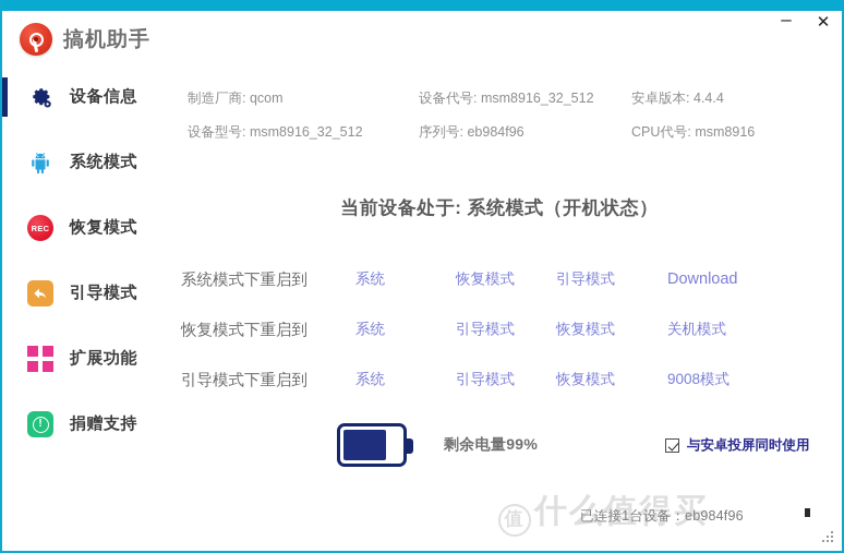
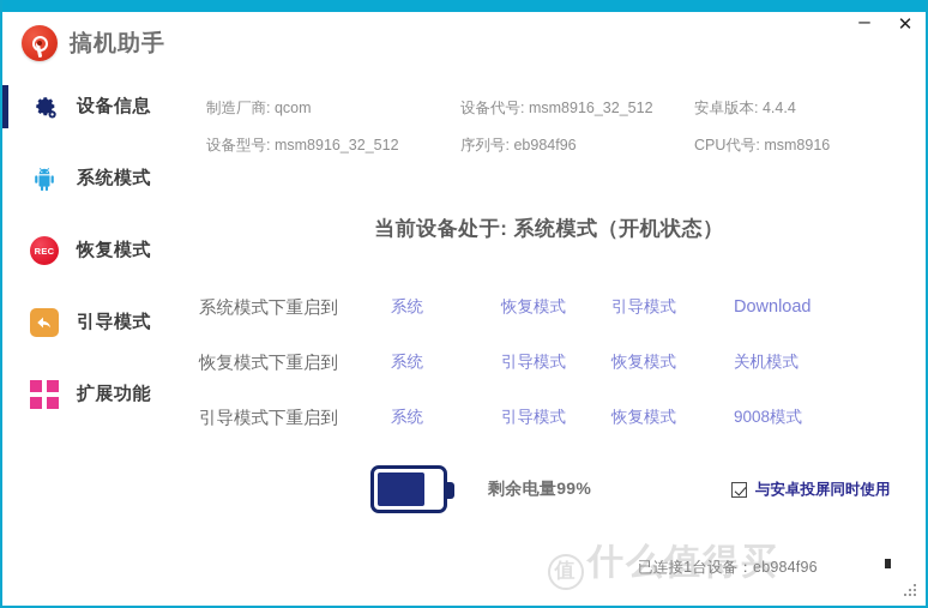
  –
  ✕
  搞机助手
  设备信息
  系统模式
  REC
  恢复模式
  引导模式
  扩展功能
- !
- 捐赠支持
  制造厂商: qcom
  设备代号: msm8916_32_512
  安卓版本: 4.4.4
  设备型号: msm8916_32_512
  序列号: eb984f96
  CPU代号: msm8916
  当前设备处于: 系统模式（开机状态）
  系统模式下重启到
  系统
  恢复模式
  引导模式
  Download
  恢复模式下重启到
  系统
  引导模式
  恢复模式
  关机模式
  引导模式下重启到
  系统
  引导模式
  恢复模式
  9008模式
  剩余电量99%
  与安卓投屏同时使用
  已连接1台设备：eb984f96
  值 什么值得买
